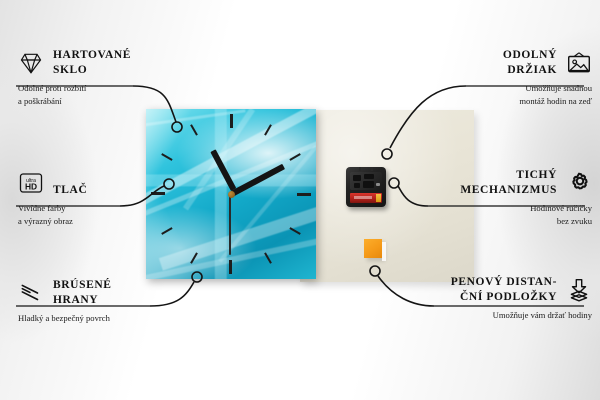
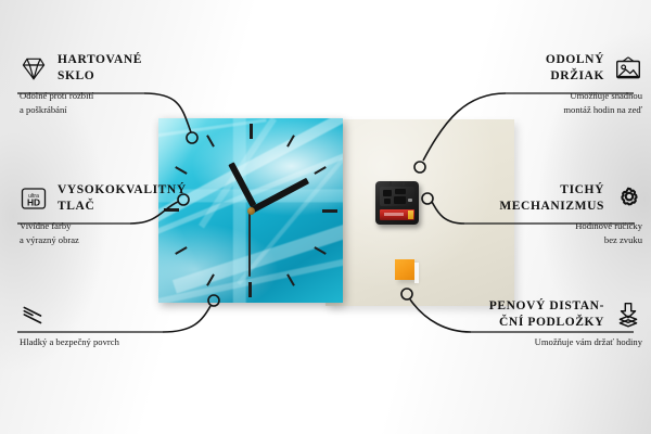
  HARTOVANÉ
  SKLO
  Odolné proti rozbití
  a poškrábání
  HD
+ VYSOKOKVALITNÝ
  TLAČ
  Vivídne farby
  a výrazný obraz
- BRÚSENÉ
- HRANY
  Hladký a bezpečný povrch
  ODOLNÝ
  DRŽIAK
  Umožňuje snadnou
  montáž hodin na zeď
  TICHÝ
  MECHANIZMUS
  Hodinové ručičky
  bez zvuku
  PENOVÝ DISTAN-
  ČNÍ PODLOŽKY
  Umožňuje vám držať hodiny
